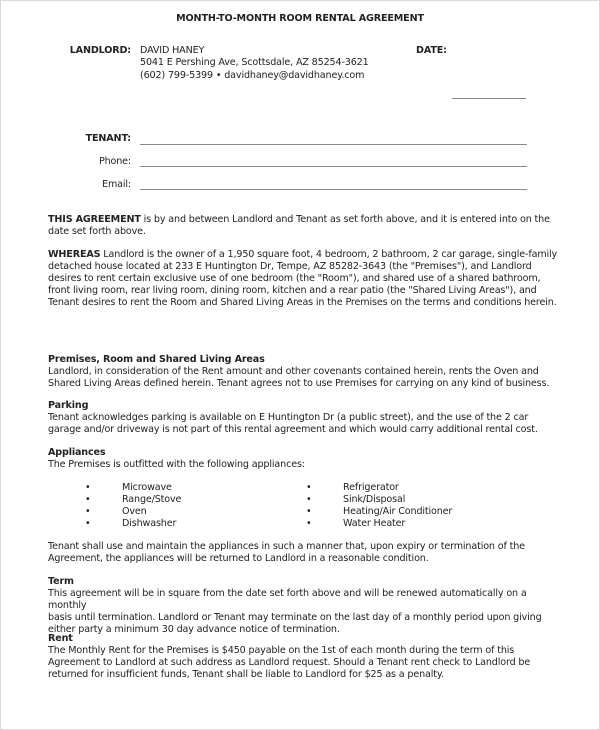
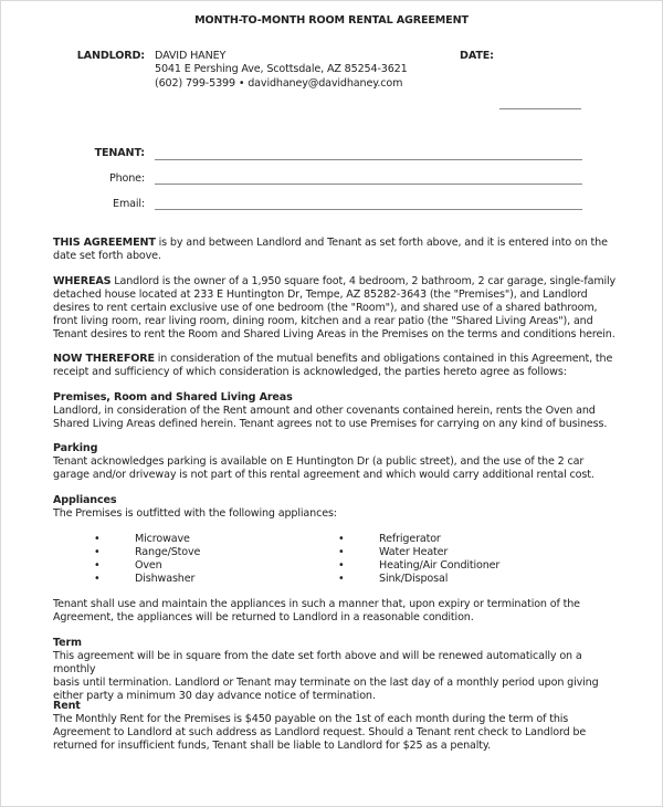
  MONTH-TO-MONTH ROOM RENTAL AGREEMENT
  LANDLORD:
  DAVID HANEY
  5041 E Pershing Ave, Scottsdale, AZ 85254-3621
  (602) 799-5399 • davidhaney@davidhaney.com
  DATE:
  TENANT:
  Phone:
  Email:
  THIS AGREEMENT is by and between Landlord and Tenant as set forth above, and it is entered into on the
  date set forth above.
  WHEREAS Landlord is the owner of a 1,950 square foot, 4 bedroom, 2 bathroom, 2 car garage, single-family
  detached house located at 233 E Huntington Dr, Tempe, AZ 85282-3643 (the "Premises"), and Landlord
  desires to rent certain exclusive use of one bedroom (the "Room"), and shared use of a shared bathroom,
  front living room, rear living room, dining room, kitchen and a rear patio (the "Shared Living Areas"), and
  Tenant desires to rent the Room and Shared Living Areas in the Premises on the terms and conditions herein.
+ NOW THEREFORE in consideration of the mutual benefits and obligations contained in this Agreement, the
+ receipt and sufficiency of which consideration is acknowledged, the parties hereto agree as follows:
  Premises, Room and Shared Living Areas
  Landlord, in consideration of the Rent amount and other covenants contained herein, rents the Oven and
  Shared Living Areas defined herein. Tenant agrees not to use Premises for carrying on any kind of business.
  Parking
  Tenant acknowledges parking is available on E Huntington Dr (a public street), and the use of the 2 car
  garage and/or driveway is not part of this rental agreement and which would carry additional rental cost.
  Appliances
  The Premises is outfitted with the following appliances:
  •
  Microwave
  •
  Range/Stove
  •
  Oven
  •
  Dishwasher
  •
  Refrigerator
  •
- Sink/Disposal
+ Water Heater
  •
  Heating/Air Conditioner
  •
- Water Heater
+ Sink/Disposal
  Tenant shall use and maintain the appliances in such a manner that, upon expiry or termination of the
  Agreement, the appliances will be returned to Landlord in a reasonable condition.
  Term
  This agreement will be in square from the date set forth above and will be renewed automatically on a monthly
  basis until termination. Landlord or Tenant may terminate on the last day of a monthly period upon giving
  either party a minimum 30 day advance notice of termination.
  Rent
  The Monthly Rent for the Premises is $450 payable on the 1st of each month during the term of this
  Agreement to Landlord at such address as Landlord request. Should a Tenant rent check to Landlord be
  returned for insufficient funds, Tenant shall be liable to Landlord for $25 as a penalty.
